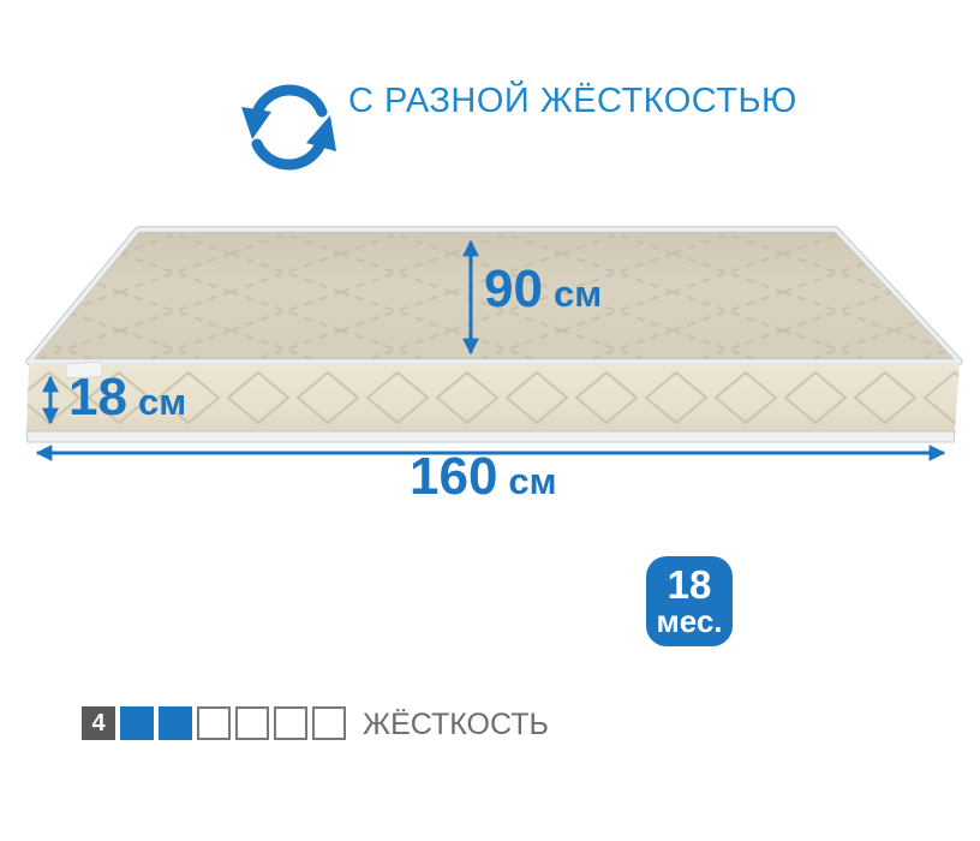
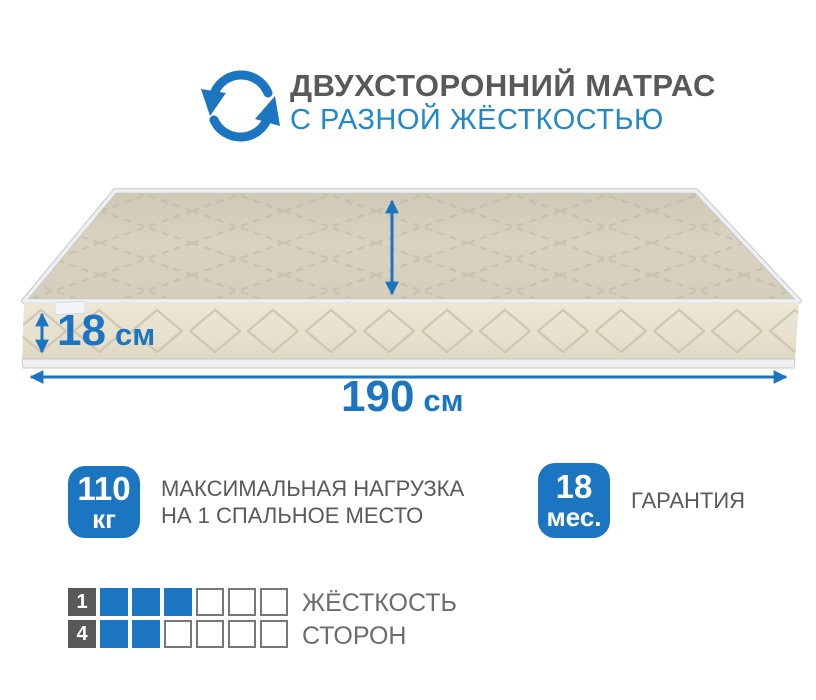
+ ДВУХСТОРОННИЙ МАТРАС
  С РАЗНОЙ ЖЁСТКОСТЬЮ
- 90 см
  18 см
- 160 см
+ 190 см
+ 110
+ кг
+ МАКСИМАЛЬНАЯ НАГРУЗКА
+ НА 1 СПАЛЬНОЕ МЕСТО
  18
  мес.
+ ГАРАНТИЯ
+ 1
  4
  ЖЁСТКОСТЬ
+ СТОРОН
